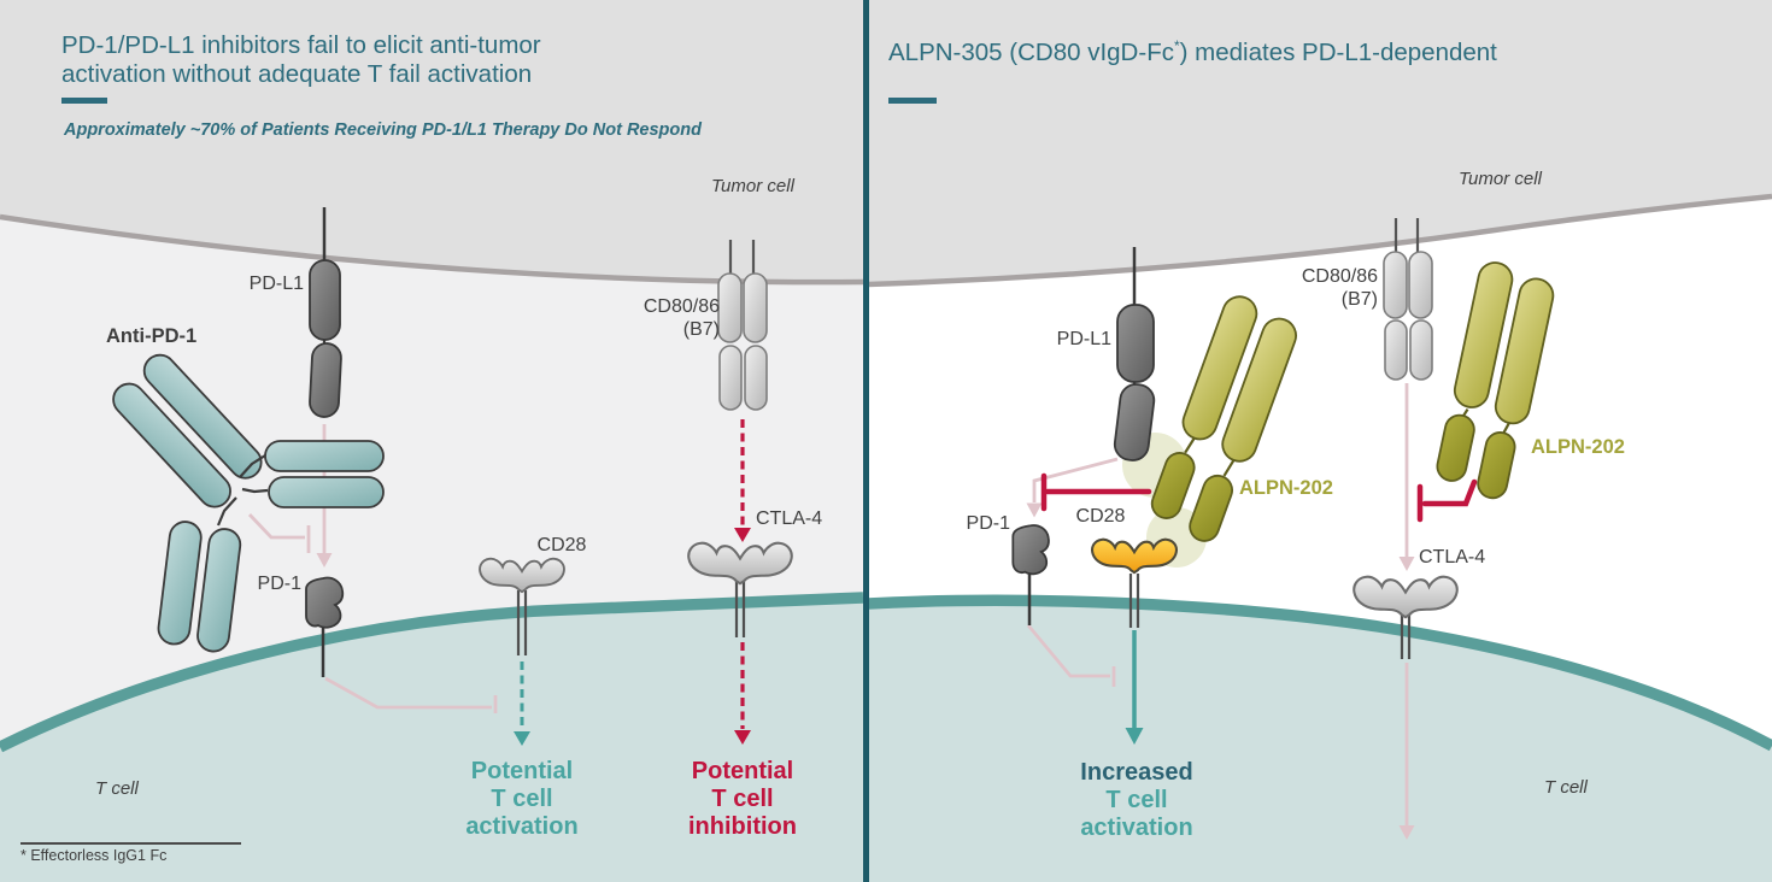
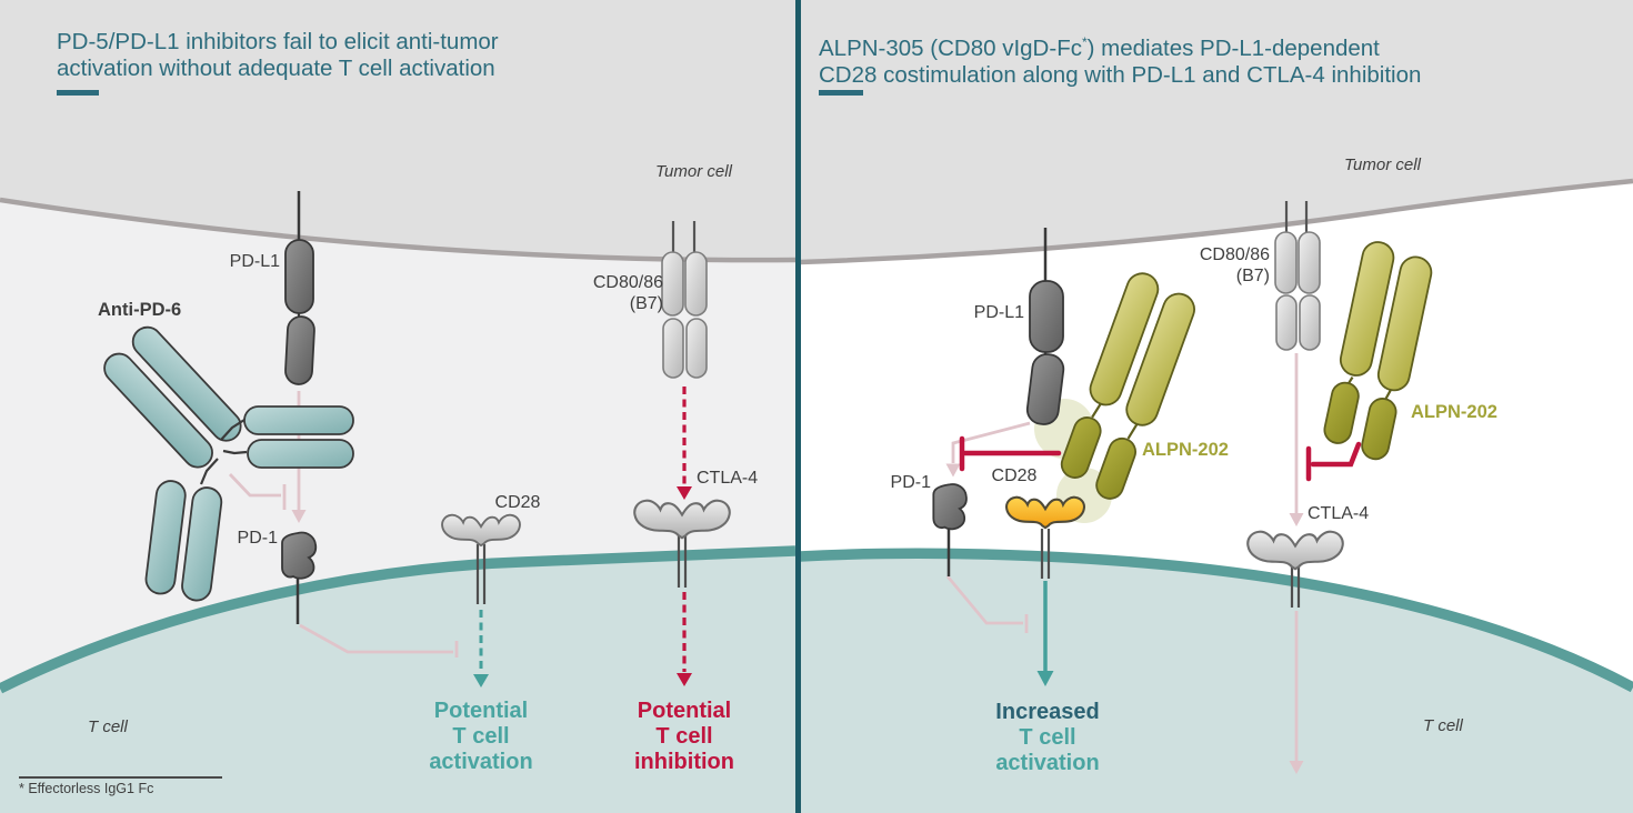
- PD-1/PD-L1 inhibitors fail to elicit anti-tumor
+ PD-5/PD-L1 inhibitors fail to elicit anti-tumor
- activation without adequate T fail activation
+ activation without adequate T cell activation
- Approximately ~70% of Patients Receiving PD-1/L1 Therapy Do Not Respond
  ALPN-305 (CD80 vIgD-Fc*) mediates PD-L1-dependent
+ CD28 costimulation along with PD-L1 and CTLA-4 inhibition
  Tumor cell
  Tumor cell
  PD-L1
- Anti-PD-1
+ Anti-PD-6
  PD-1
  CD28
  CD80/86
  (B7)
  CTLA-4
  Potential
  T cell
  activation
  Potential
  T cell
  inhibition
  T cell
  * Effectorless IgG1 Fc
  PD-L1
  PD-1
  CD28
  CD80/86
  (B7)
  CTLA-4
  ALPN-202
  ALPN-202
  Increased
  T cell
  activation
  T cell
